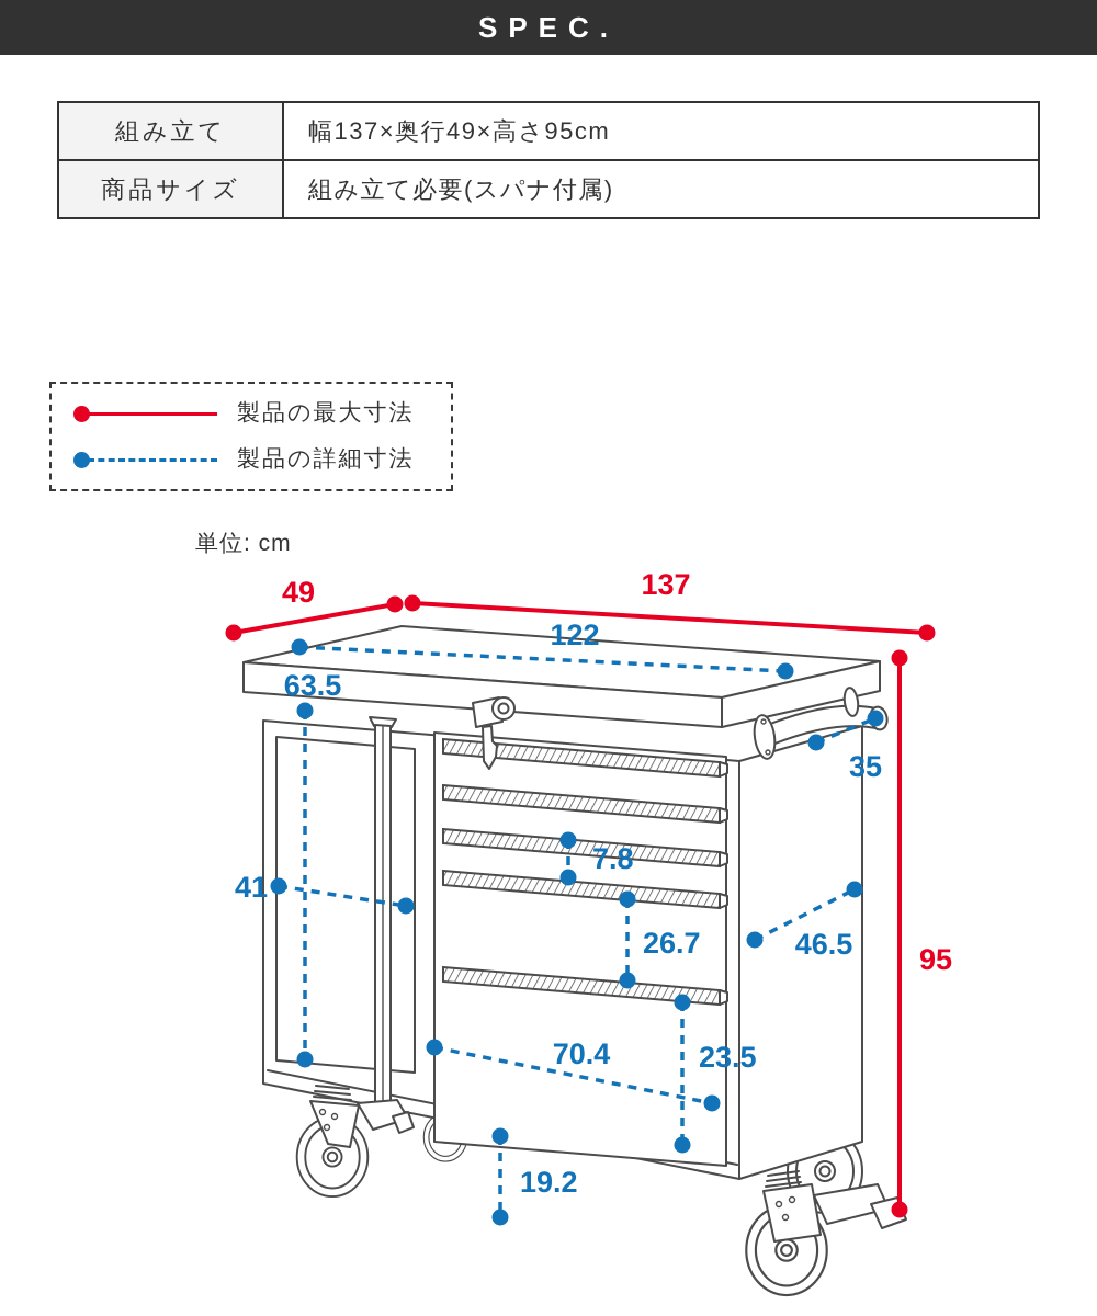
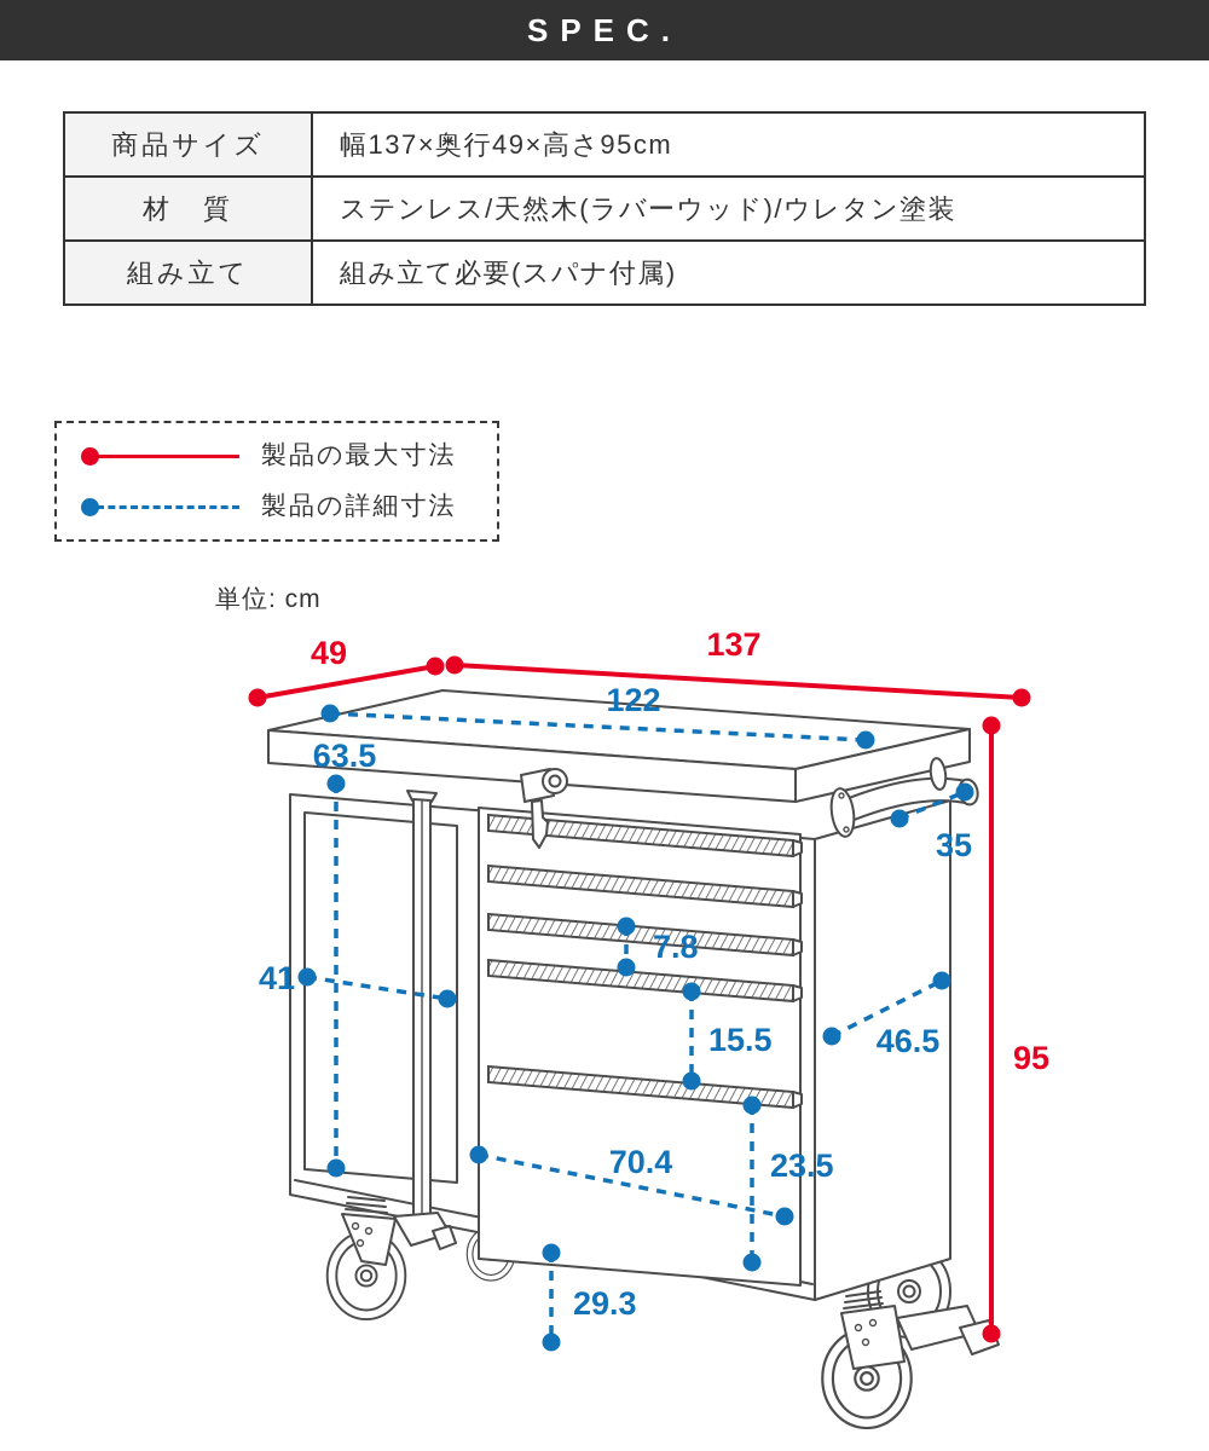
  SPEC.
- 組み立て	幅137×奥行49×高さ95cm
+ 商品サイズ	幅137×奥行49×高さ95cm
+ 材 質	ステンレス/天然木(ラバーウッド)/ウレタン塗装
- 商品サイズ	組み立て必要(スパナ付属)
+ 組み立て	組み立て必要(スパナ付属)
  製品の最大寸法
  製品の詳細寸法
  単位: cm
  49
  137
  95
  122
  63.5
  41
  7.8
- 26.7
+ 15.5
  46.5
  35
  70.4
  23.5
- 19.2
+ 29.3
